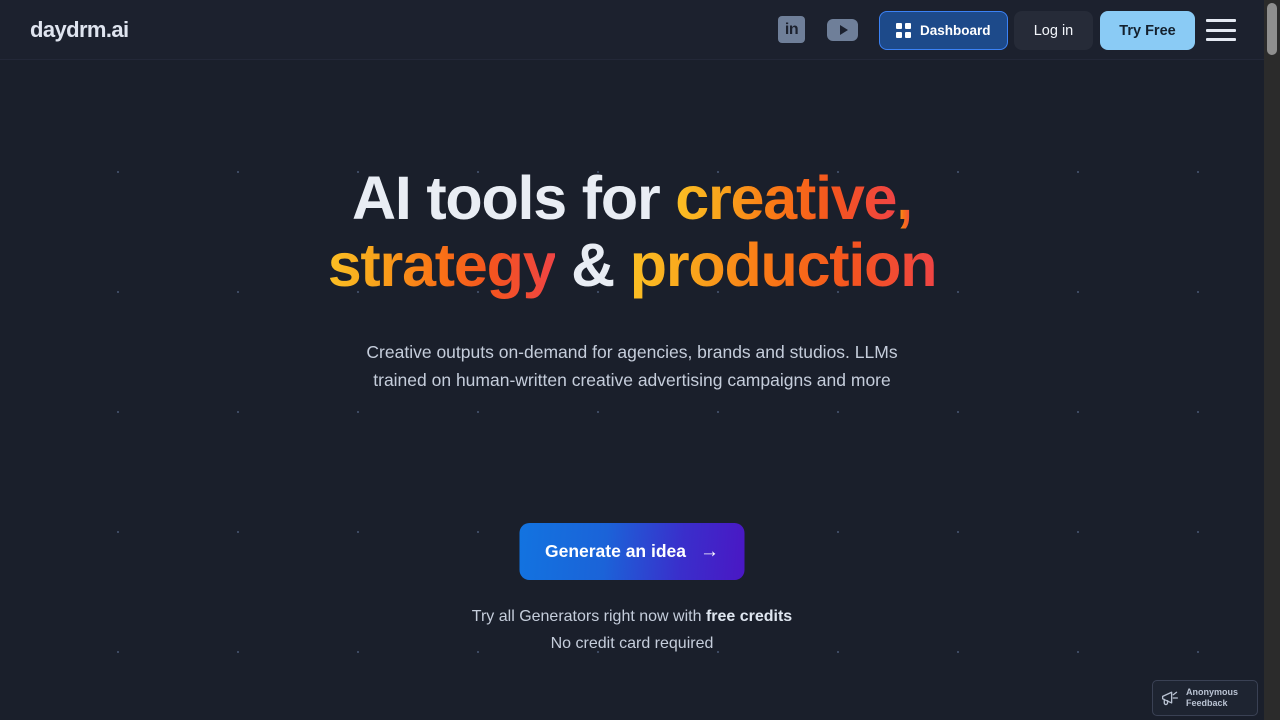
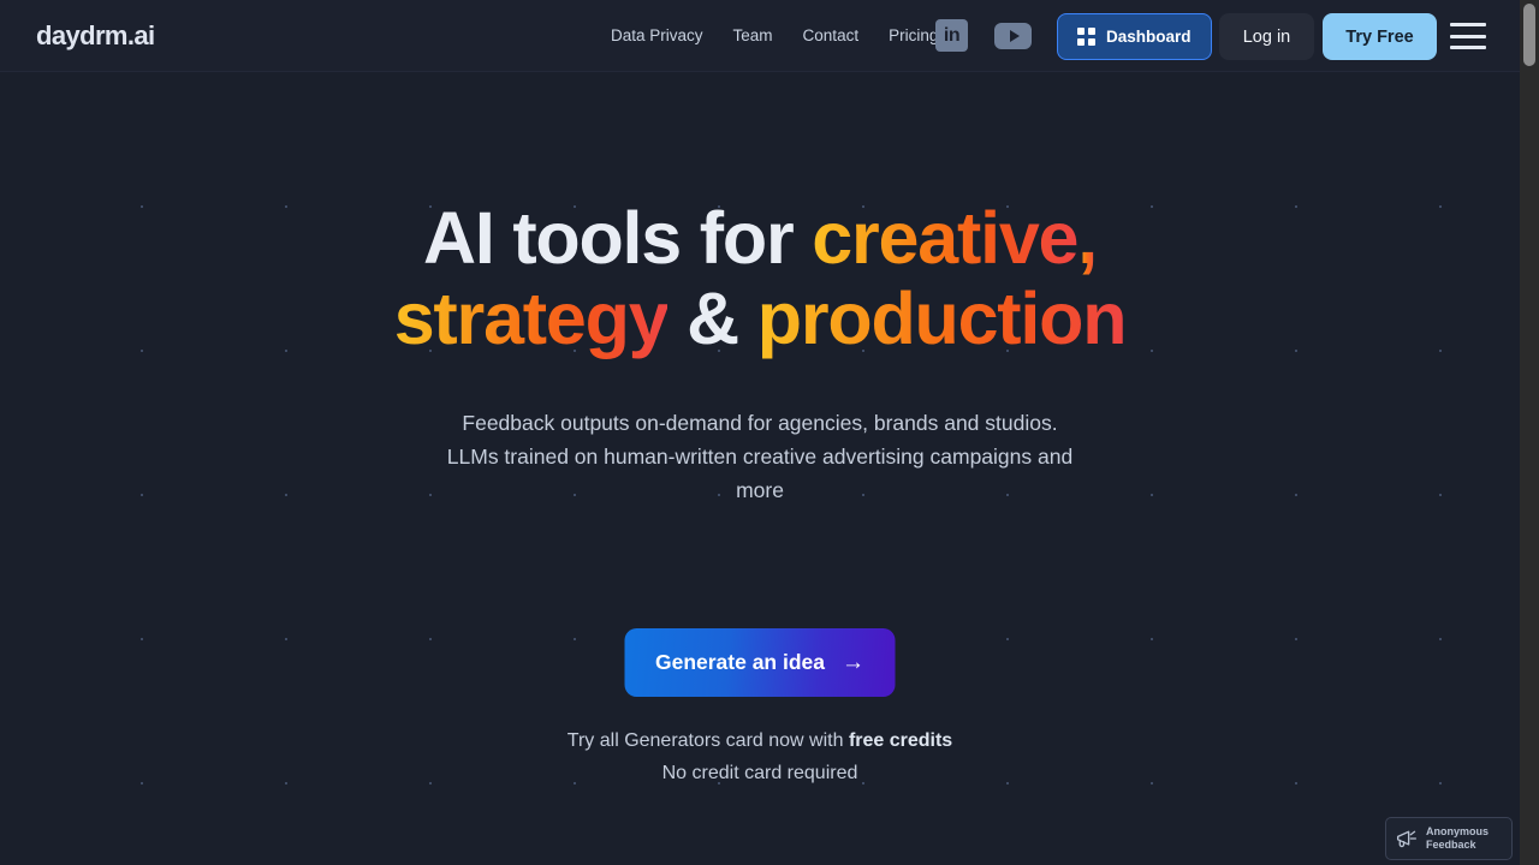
  daydrm.ai
+ Data Privacy
+ Team
+ Contact
+ Pricing
  in
  Dashboard
  Log in
  Try Free
  AI tools for creative,
  strategy & production
- Creative outputs on-demand for agencies, brands and studios. LLMs trained on human-written creative advertising campaigns and more
+ Feedback outputs on-demand for agencies, brands and studios. LLMs trained on human-written creative advertising campaigns and more
  Generate an idea
  →
- Try all Generators right now with free credits
+ Try all Generators card now with free credits
  No credit card required
  Anonymous
  Feedback
